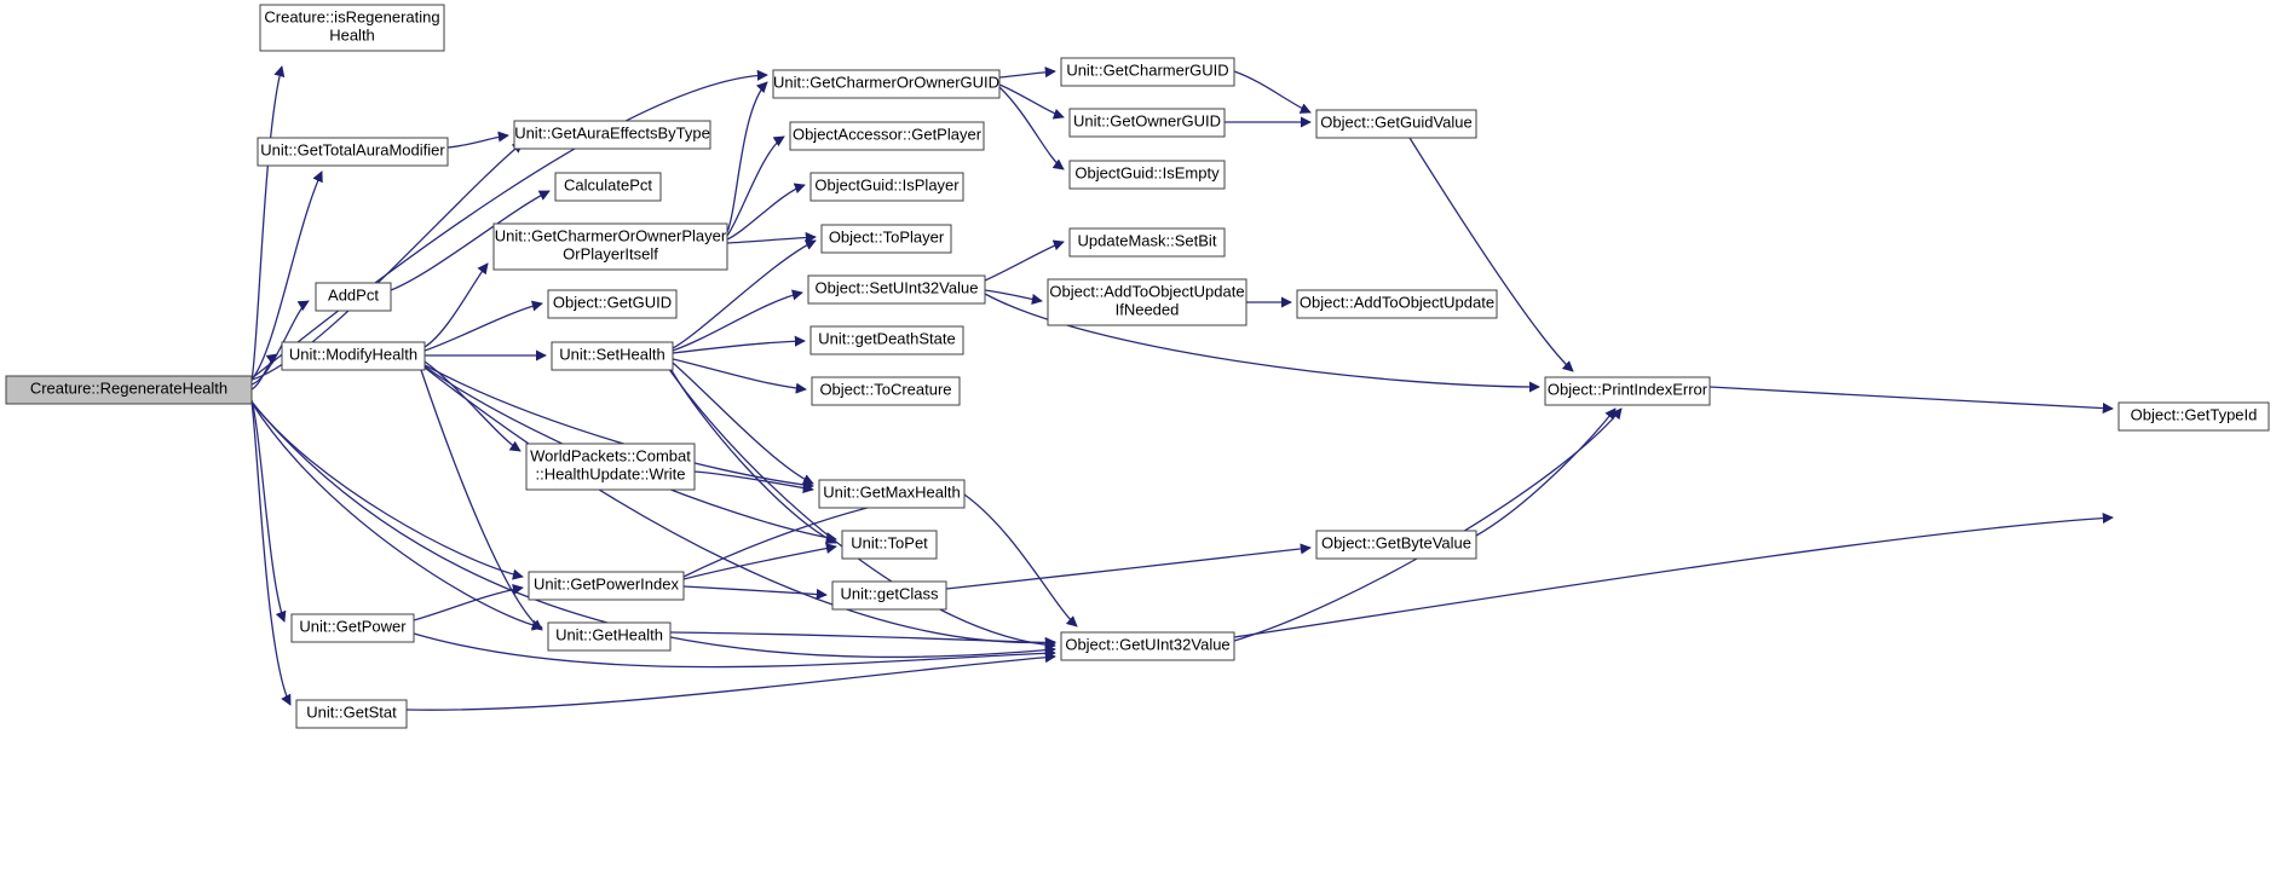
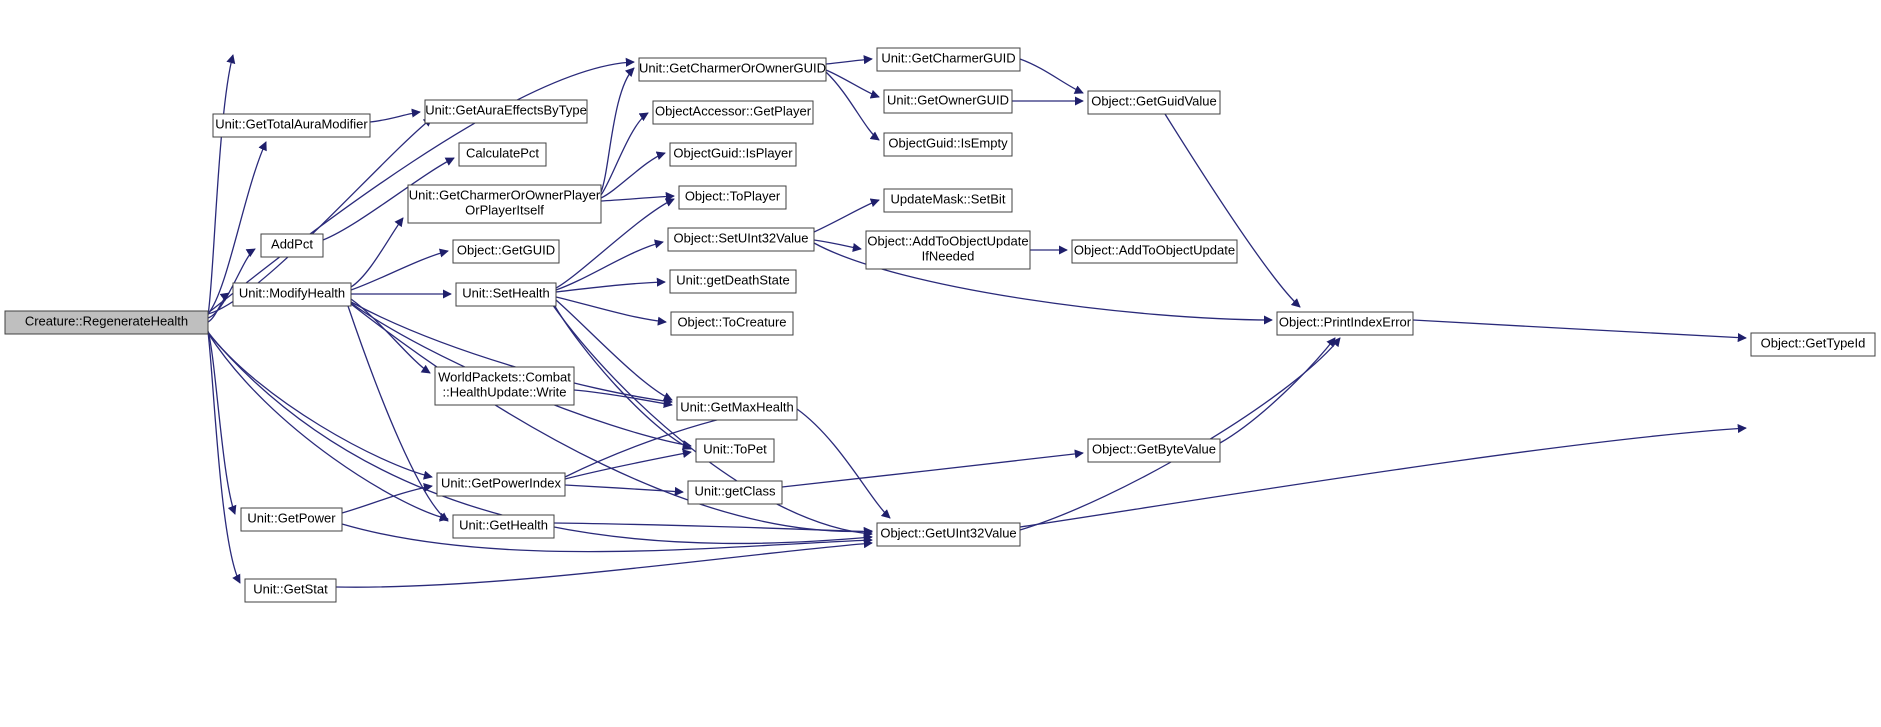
  Creature::RegenerateHealth
- Creature::isRegenerating Health
  Unit::GetTotalAuraModifier
  AddPct
  Unit::ModifyHealth
  Unit::GetPower
  Unit::GetStat
  Unit::GetAuraEffectsByType
  CalculatePct
  Unit::GetCharmerOrOwnerPlayer OrPlayerItself
  Object::GetGUID
  Unit::SetHealth
  WorldPackets::Combat ::HealthUpdate::Write
  Unit::GetPowerIndex
  Unit::GetHealth
  Unit::GetCharmerOrOwnerGUID
  ObjectAccessor::GetPlayer
  ObjectGuid::IsPlayer
  Object::ToPlayer
  Object::SetUInt32Value
  Unit::getDeathState
  Object::ToCreature
  Unit::GetMaxHealth
  Unit::ToPet
  Unit::getClass
  Object::GetUInt32Value
  Unit::GetCharmerGUID
  Unit::GetOwnerGUID
  ObjectGuid::IsEmpty
  UpdateMask::SetBit
  Object::AddToObjectUpdate IfNeeded
  Object::GetByteValue
  Object::GetGuidValue
  Object::AddToObjectUpdate
  Object::PrintIndexError
  Object::GetTypeId
